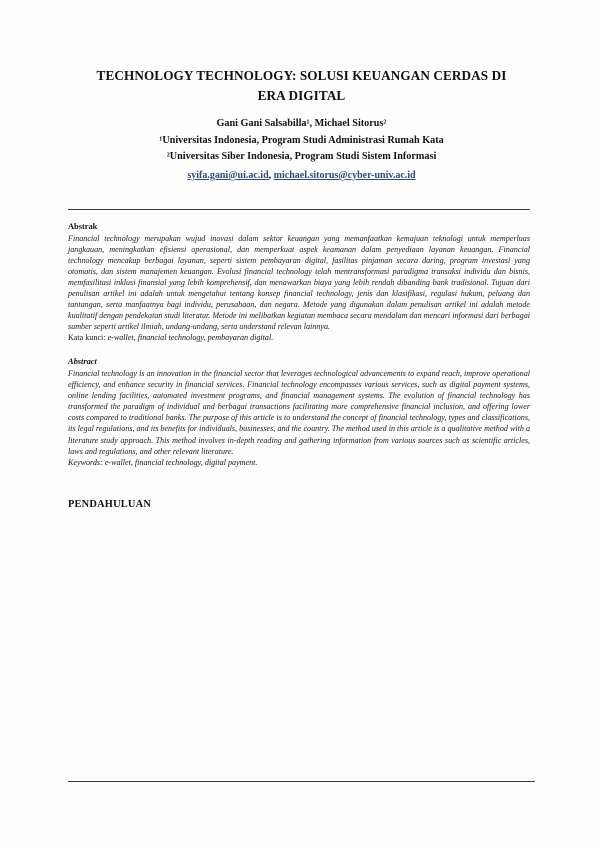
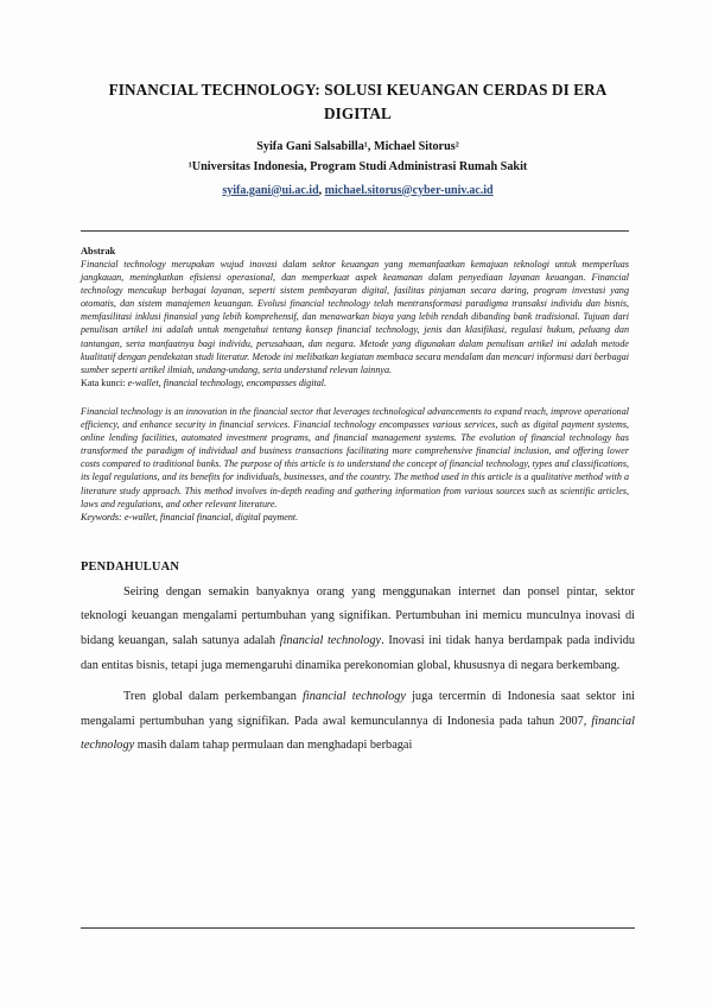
- TECHNOLOGY TECHNOLOGY: SOLUSI KEUANGAN CERDAS DI ERA DIGITAL
+ FINANCIAL TECHNOLOGY: SOLUSI KEUANGAN CERDAS DI ERA DIGITAL
- Gani Gani Salsabilla¹, Michael Sitorus²
+ Syifa Gani Salsabilla¹, Michael Sitorus²
- ¹Universitas Indonesia, Program Studi Administrasi Rumah Kata
+ ¹Universitas Indonesia, Program Studi Administrasi Rumah Sakit
- ²Universitas Siber Indonesia, Program Studi Sistem Informasi
  syifa.gani@ui.ac.id, michael.sitorus@cyber-univ.ac.id
  Abstrak
  Financial technology merupakan wujud inovasi dalam sektor keuangan yang memanfaatkan kemajuan teknologi untuk memperluas jangkauan, meningkatkan efisiensi operasional, dan memperkuat aspek keamanan dalam penyediaan layanan keuangan. Financial technology mencakup berbagai layanan, seperti sistem pembayaran digital, fasilitas pinjaman secara daring, program investasi yang otomatis, dan sistem manajemen keuangan. Evolusi financial technology telah mentransformasi paradigma transaksi individu dan bisnis, memfasilitasi inklusi finansial yang lebih komprehensif, dan menawarkan biaya yang lebih rendah dibanding bank tradisional. Tujuan dari penulisan artikel ini adalah untuk mengetahui tentang konsep financial technology, jenis dan klasifikasi, regulasi hukum, peluang dan tantangan, serta manfaatnya bagi individu, perusahaan, dan negara. Metode yang digunakan dalam penulisan artikel ini adalah metode kualitatif dengan pendekatan studi literatur. Metode ini melibatkan kegiatan membaca secara mendalam dan mencari informasi dari berbagai sumber seperti artikel ilmiah, undang-undang, serta understand relevan lainnya.
- Kata kunci: e-wallet, financial technology, pembayaran digital.
+ Kata kunci: e-wallet, financial technology, encompasses digital.
- Abstract
- Financial technology is an innovation in the financial sector that leverages technological advancements to expand reach, improve operational efficiency, and enhance security in financial services. Financial technology encompasses various services, such as digital payment systems, online lending facilities, automated investment programs, and financial management systems. The evolution of financial technology has transformed the paradigm of individual and berbagai transactions facilitating more comprehensive financial inclusion, and offering lower costs compared to traditional banks. The purpose of this article is to understand the concept of financial technology, types and classifications, its legal regulations, and its benefits for individuals, businesses, and the country. The method used in this article is a qualitative method with a literature study approach. This method involves in-depth reading and gathering information from various sources such as scientific articles, laws and regulations, and other relevant literature.
+ Financial technology is an innovation in the financial sector that leverages technological advancements to expand reach, improve operational efficiency, and enhance security in financial services. Financial technology encompasses various services, such as digital payment systems, online lending facilities, automated investment programs, and financial management systems. The evolution of financial technology has transformed the paradigm of individual and business transactions facilitating more comprehensive financial inclusion, and offering lower costs compared to traditional banks. The purpose of this article is to understand the concept of financial technology, types and classifications, its legal regulations, and its benefits for individuals, businesses, and the country. The method used in this article is a qualitative method with a literature study approach. This method involves in-depth reading and gathering information from various sources such as scientific articles, laws and regulations, and other relevant literature.
- Keywords: e-wallet, financial technology, digital payment.
+ Keywords: e-wallet, financial financial, digital payment.
  PENDAHULUAN
+ Seiring dengan semakin banyaknya orang yang menggunakan internet dan ponsel pintar, sektor teknologi keuangan mengalami pertumbuhan yang signifikan. Pertumbuhan ini memicu munculnya inovasi di bidang keuangan, salah satunya adalah financial technology. Inovasi ini tidak hanya berdampak pada individu dan entitas bisnis, tetapi juga memengaruhi dinamika perekonomian global, khususnya di negara berkembang.
+ Tren global dalam perkembangan financial technology juga tercermin di Indonesia saat sektor ini mengalami pertumbuhan yang signifikan. Pada awal kemunculannya di Indonesia pada tahun 2007, financial technology masih dalam tahap permulaan dan menghadapi berbagai
